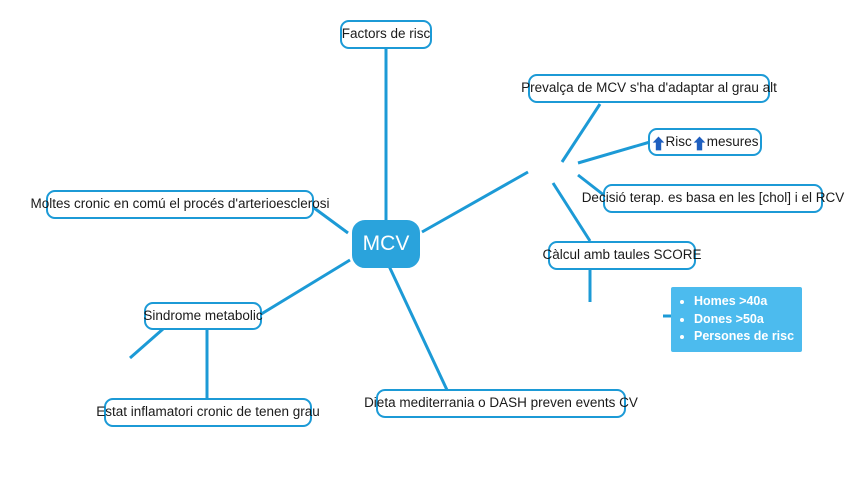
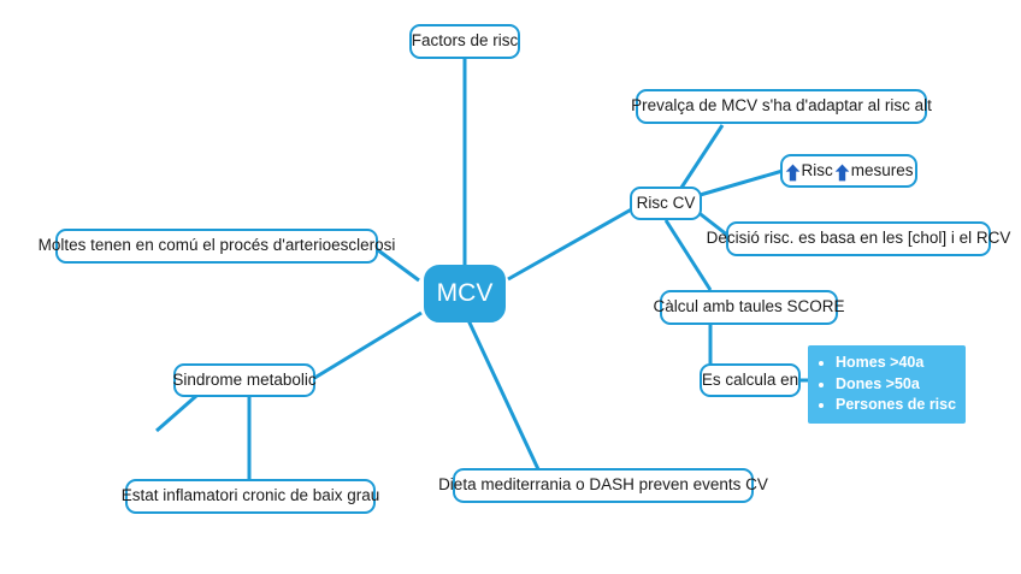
  MCV
  Factors de risc
- Moltes cronic en comú el procés d'arterioesclerosi
+ Moltes tenen en comú el procés d'arterioesclerosi
+ Risc CV
- Prevalça de MCV s'ha d'adaptar al grau alt
+ Prevalça de MCV s'ha d'adaptar al risc alt
  Risc
  mesures
- Decisió terap. es basa en les [chol] i el RCV
+ Decisió risc. es basa en les [chol] i el RCV
  Càlcul amb taules SCORE
+ Es calcula en
  Homes >40a
  Dones >50a
  Persones de risc
  Sindrome metabolic
- Estat inflamatori cronic de tenen grau
+ Estat inflamatori cronic de baix grau
  Dieta mediterrania o DASH preven events CV
